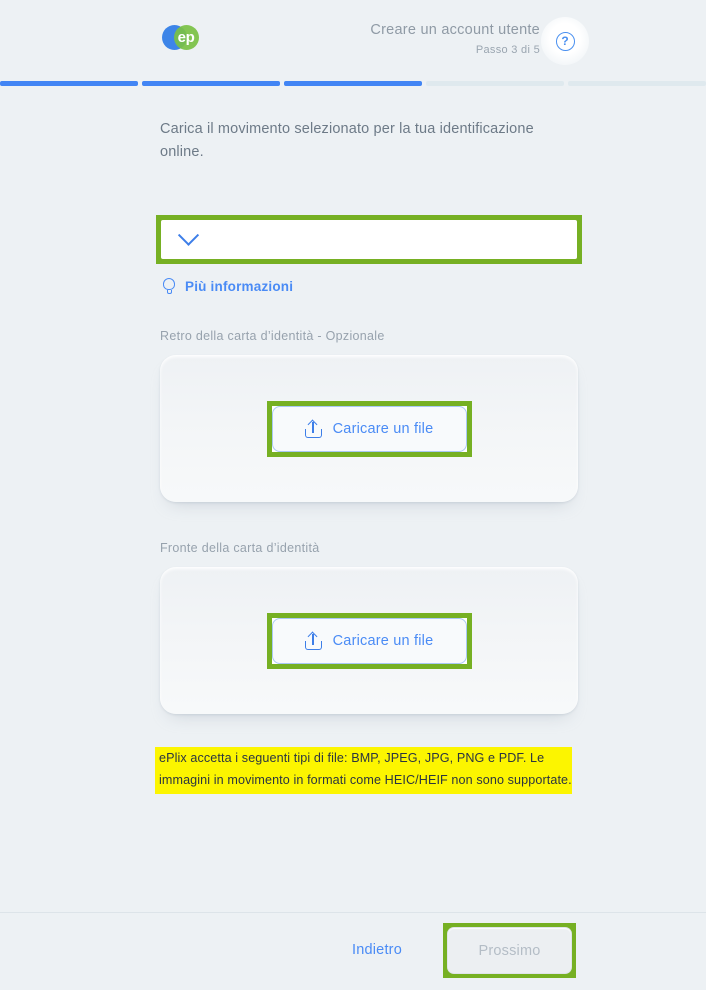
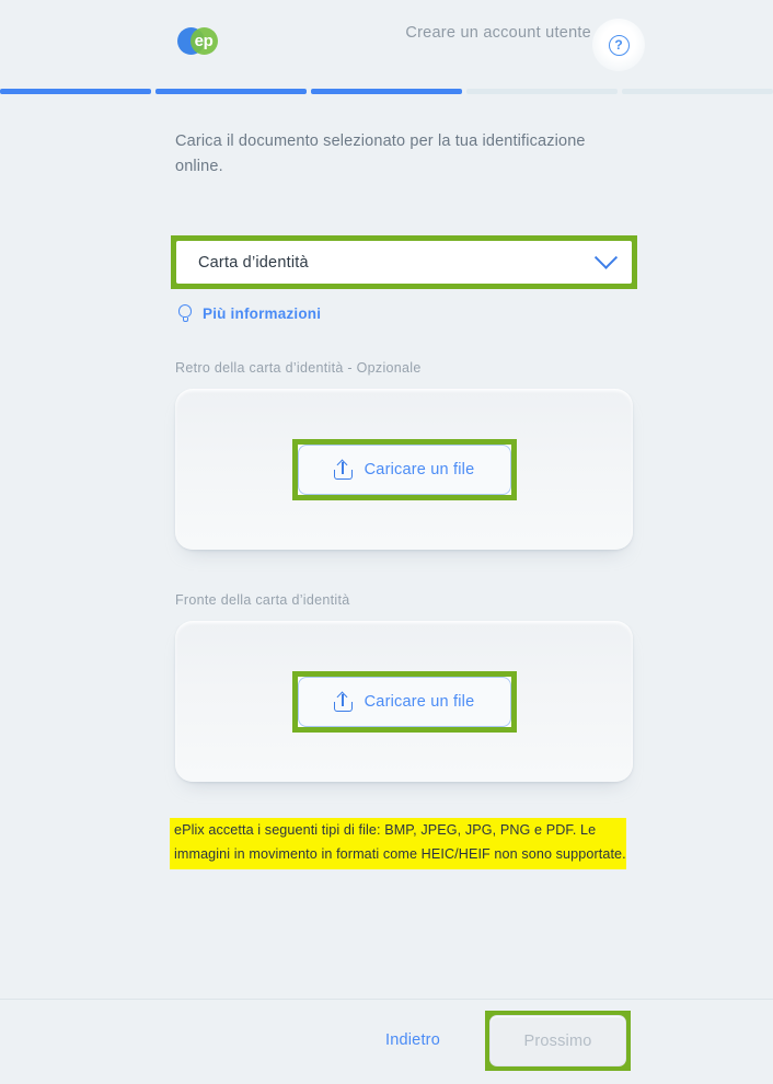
  ep
  Creare un account utente
- Passo 3 di 5
  ?
- Carica il movimento selezionato per la tua identificazione online.
+ Carica il documento selezionato per la tua identificazione online.
+ Carta d’identità
  Più informazioni
  Retro della carta d’identità - Opzionale
  Caricare un file
  Fronte della carta d’identità
  Caricare un file
  ePlix accetta i seguenti tipi di file: BMP, JPEG, JPG, PNG e PDF. Le immagini in movimento in formati come HEIC/HEIF non sono supportate.
  Indietro
  Prossimo
